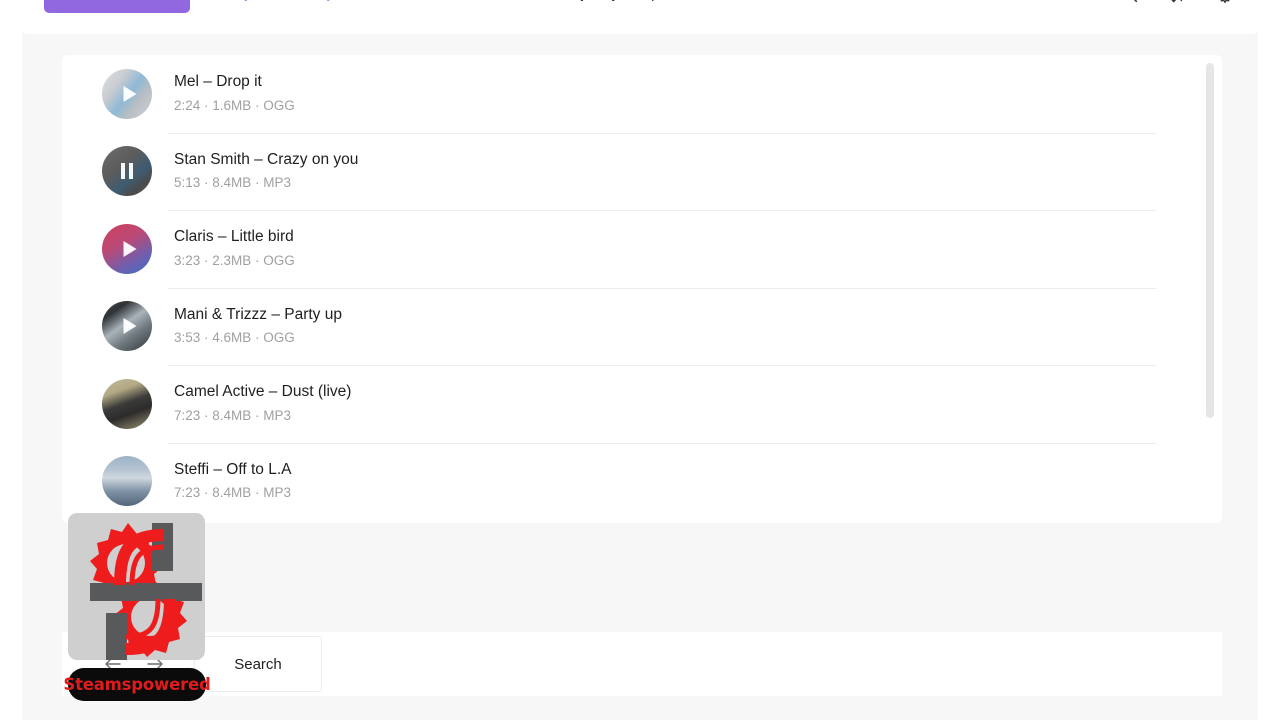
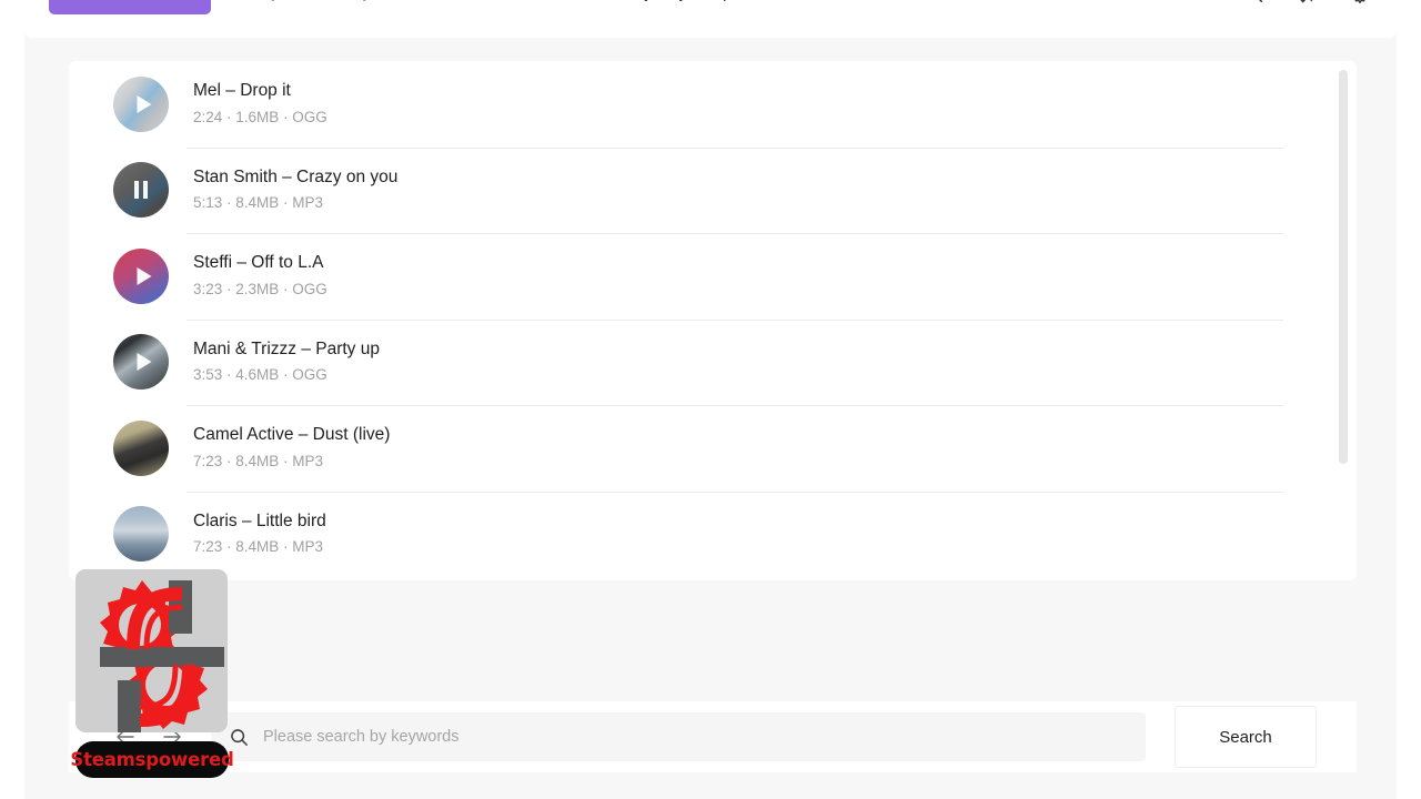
  Mel – Drop it
  2:24 · 1.6MB · OGG
  Stan Smith – Crazy on you
  5:13 · 8.4MB · MP3
- Claris – Little bird
+ Steffi – Off to L.A
  3:23 · 2.3MB · OGG
  Mani & Trizzz – Party up
  3:53 · 4.6MB · OGG
  Camel Active – Dust (live)
  7:23 · 8.4MB · MP3
- Steffi – Off to L.A
+ Claris – Little bird
  7:23 · 8.4MB · MP3
+ Please search by keywords
  Search
  Steamspowered
